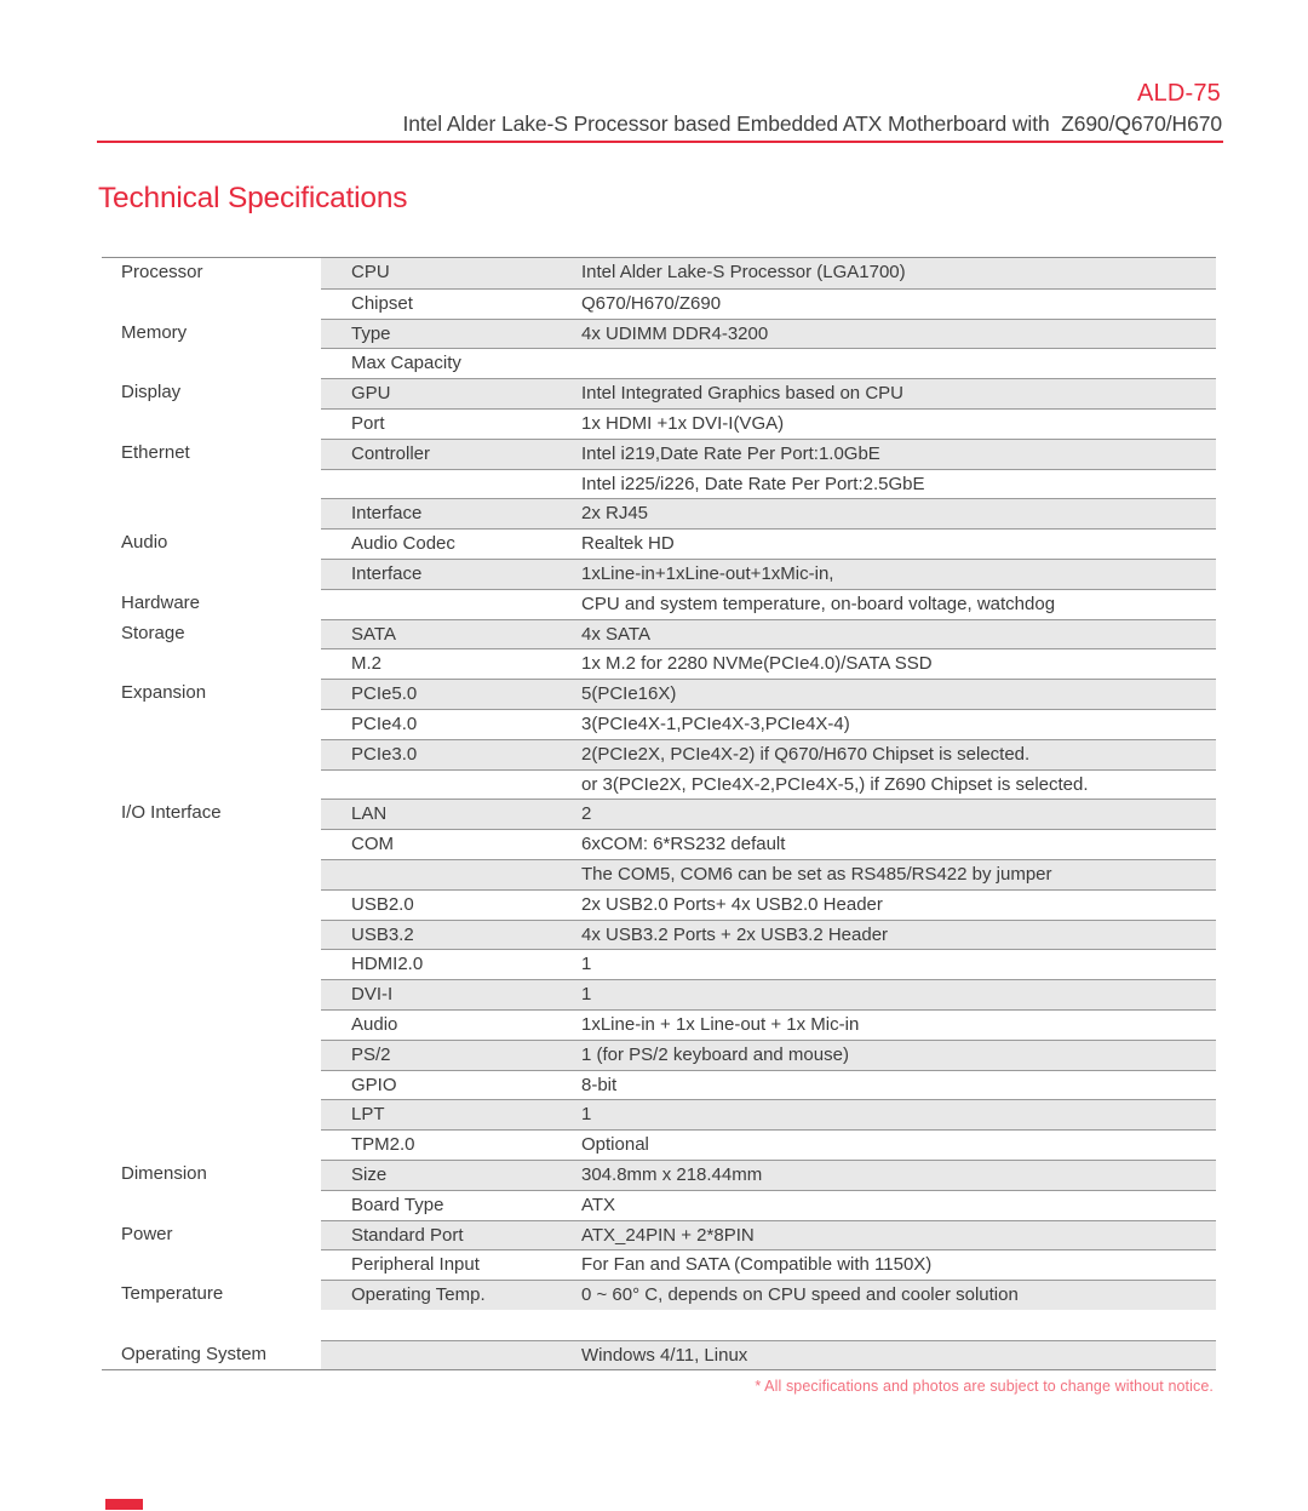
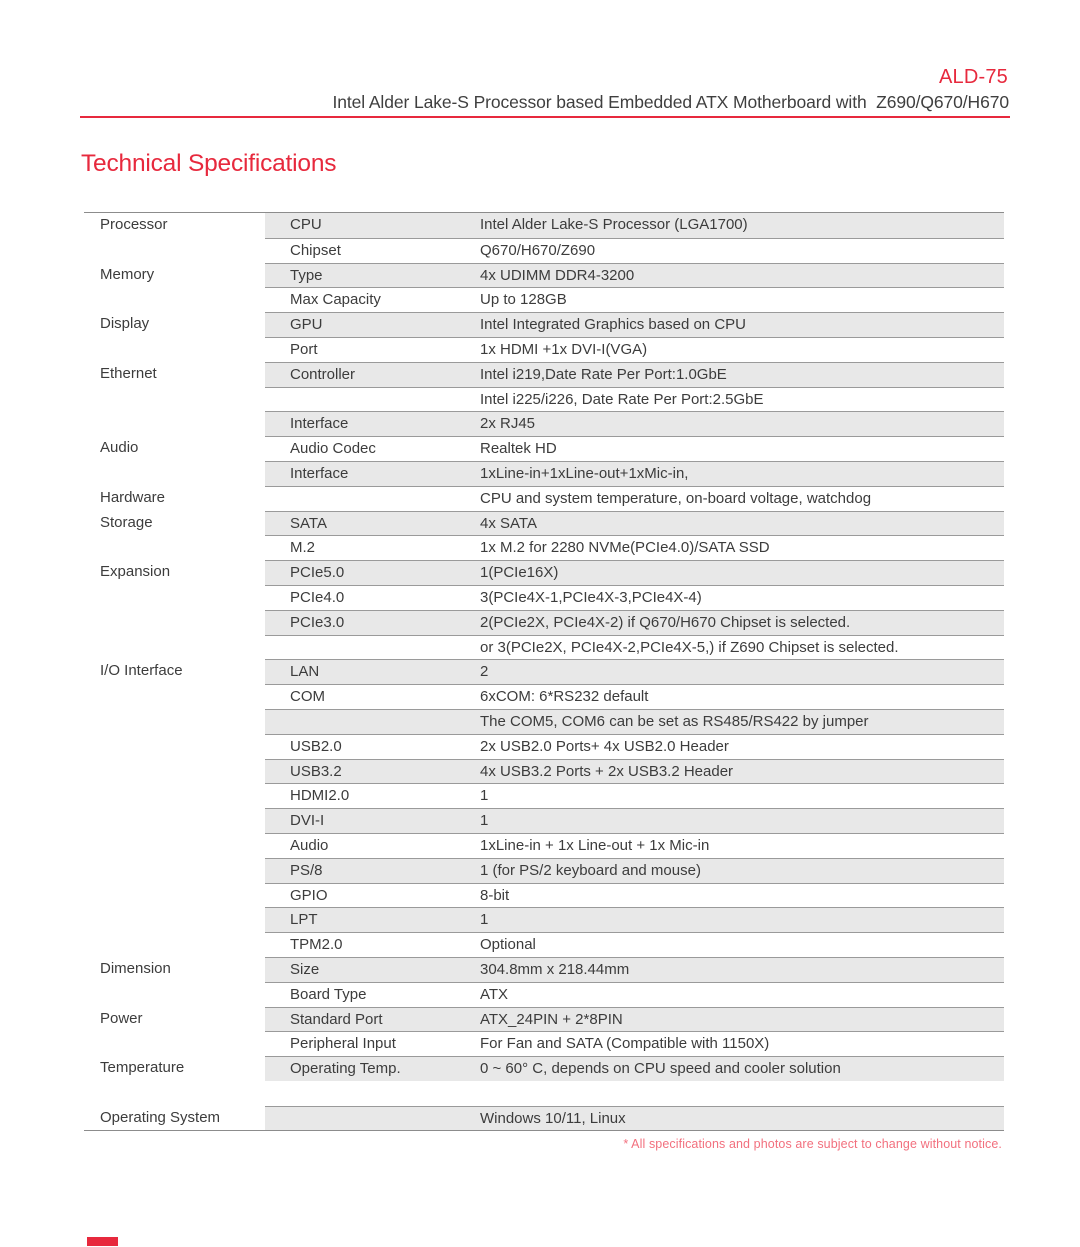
  ALD-75
  Intel Alder Lake-S Processor based Embedded ATX Motherboard with Z690/Q670/H670
  Technical Specifications
  Processor
  CPU
  Intel Alder Lake-S Processor (LGA1700)
  Chipset
  Q670/H670/Z690
  Memory
  Type
  4x UDIMM DDR4-3200
  Max Capacity
+ Up to 128GB
  Display
  GPU
  Intel Integrated Graphics based on CPU
  Port
  1x HDMI +1x DVI-I(VGA)
  Ethernet
  Controller
  Intel i219,Date Rate Per Port:1.0GbE
  Intel i225/i226, Date Rate Per Port:2.5GbE
  Interface
  2x RJ45
  Audio
  Audio Codec
  Realtek HD
  Interface
  1xLine-in+1xLine-out+1xMic-in,
  Hardware
  CPU and system temperature, on-board voltage, watchdog
  Storage
  SATA
  4x SATA
  M.2
  1x M.2 for 2280 NVMe(PCIe4.0)/SATA SSD
  Expansion
  PCIe5.0
- 5(PCIe16X)
+ 1(PCIe16X)
  PCIe4.0
  3(PCIe4X-1,PCIe4X-3,PCIe4X-4)
  PCIe3.0
  2(PCIe2X, PCIe4X-2) if Q670/H670 Chipset is selected.
  or 3(PCIe2X, PCIe4X-2,PCIe4X-5,) if Z690 Chipset is selected.
  I/O Interface
  LAN
  2
  COM
  6xCOM: 6*RS232 default
  The COM5, COM6 can be set as RS485/RS422 by jumper
  USB2.0
  2x USB2.0 Ports+ 4x USB2.0 Header
  USB3.2
  4x USB3.2 Ports + 2x USB3.2 Header
  HDMI2.0
  1
  DVI-I
  1
  Audio
  1xLine-in + 1x Line-out + 1x Mic-in
- PS/2
+ PS/8
  1 (for PS/2 keyboard and mouse)
  GPIO
  8-bit
  LPT
  1
  TPM2.0
  Optional
  Dimension
  Size
  304.8mm x 218.44mm
  Board Type
  ATX
  Power
  Standard Port
  ATX_24PIN + 2*8PIN
  Peripheral Input
  For Fan and SATA (Compatible with 1150X)
  Temperature
  Operating Temp.
  0 ~ 60° C, depends on CPU speed and cooler solution
  Operating System
- Windows 4/11, Linux
+ Windows 10/11, Linux
  * All specifications and photos are subject to change without notice.
